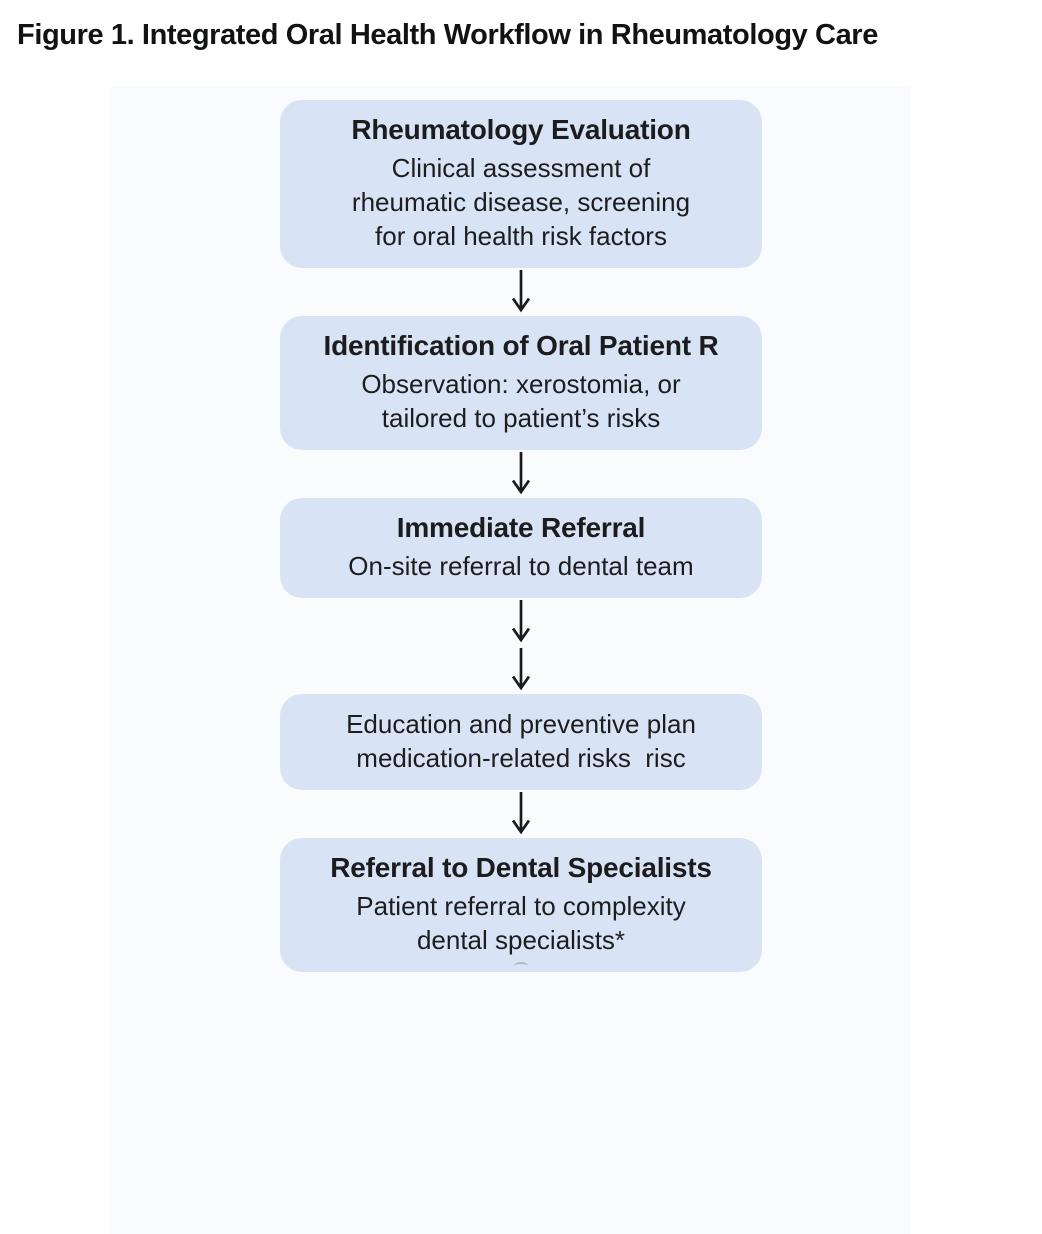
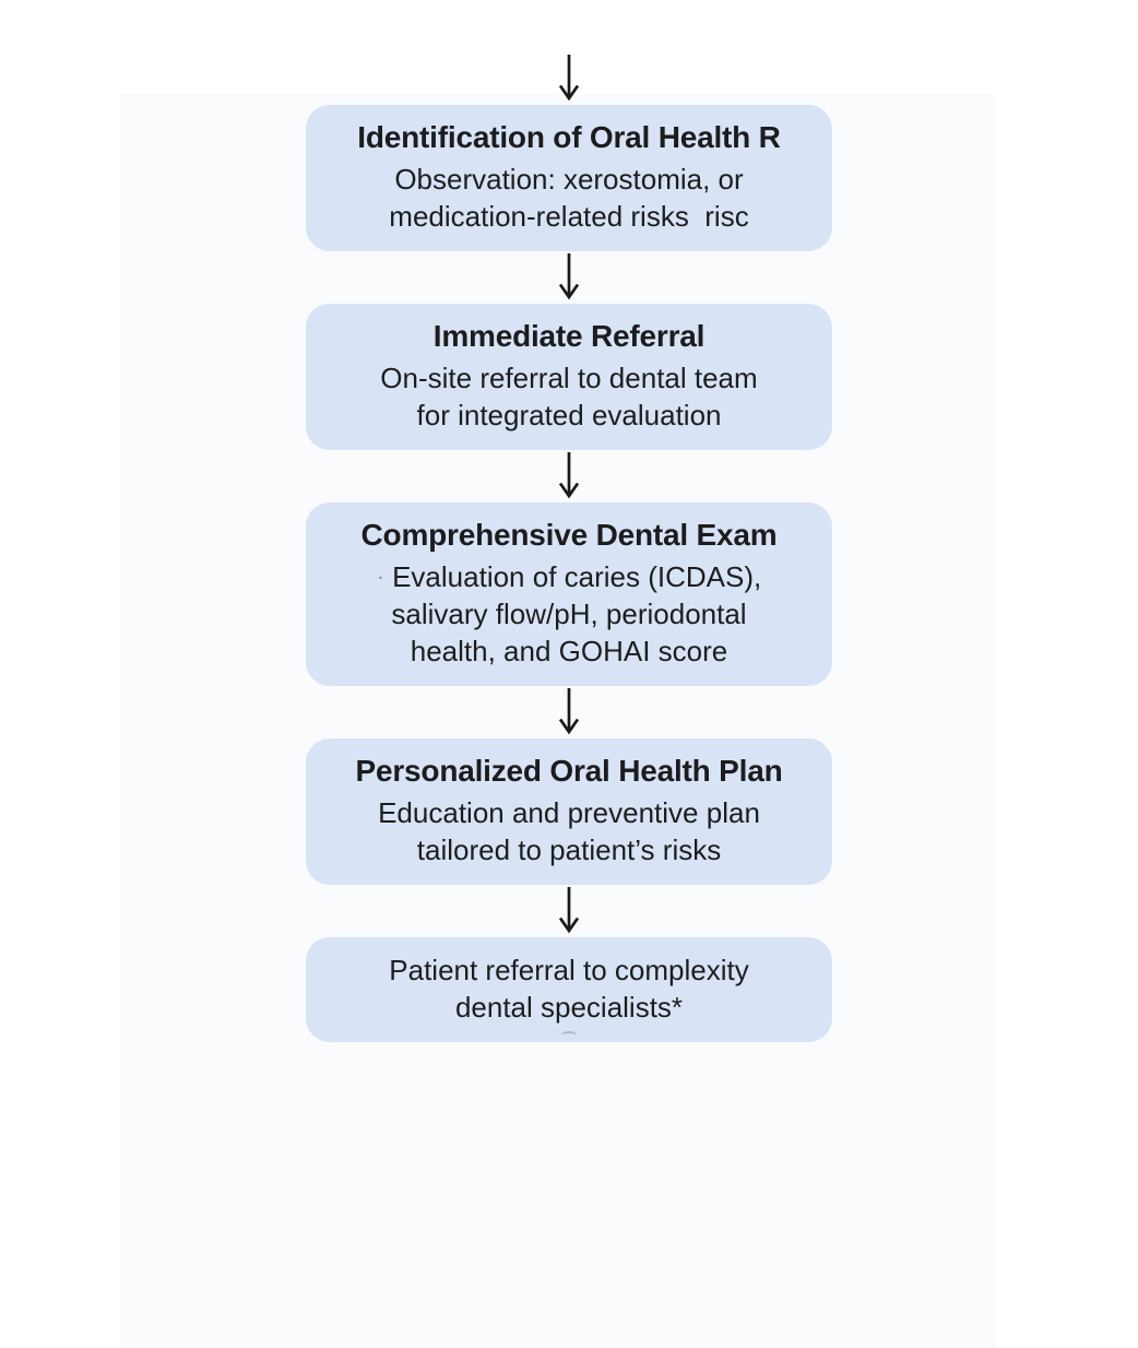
- Figure 1. Integrated Oral Health Workflow in Rheumatology Care
- Rheumatology Evaluation
- Clinical assessment of
- rheumatic disease, screening
- for oral health risk factors
- Identification of Oral Patient R
+ Identification of Oral Health R
  Observation: xerostomia, or
- tailored to patient’s risks
+ medication-related risks risc
  Immediate Referral
  On-site referral to dental team
+ for integrated evaluation
+ Comprehensive Dental Exam
+ · Evaluation of caries (ICDAS),
+ salivary flow/pH, periodontal
+ health, and GOHAI score
+ Personalized Oral Health Plan
  Education and preventive plan
- medication-related risks risc
+ tailored to patient’s risks
- Referral to Dental Specialists
  Patient referral to complexity
  dental specialists*
